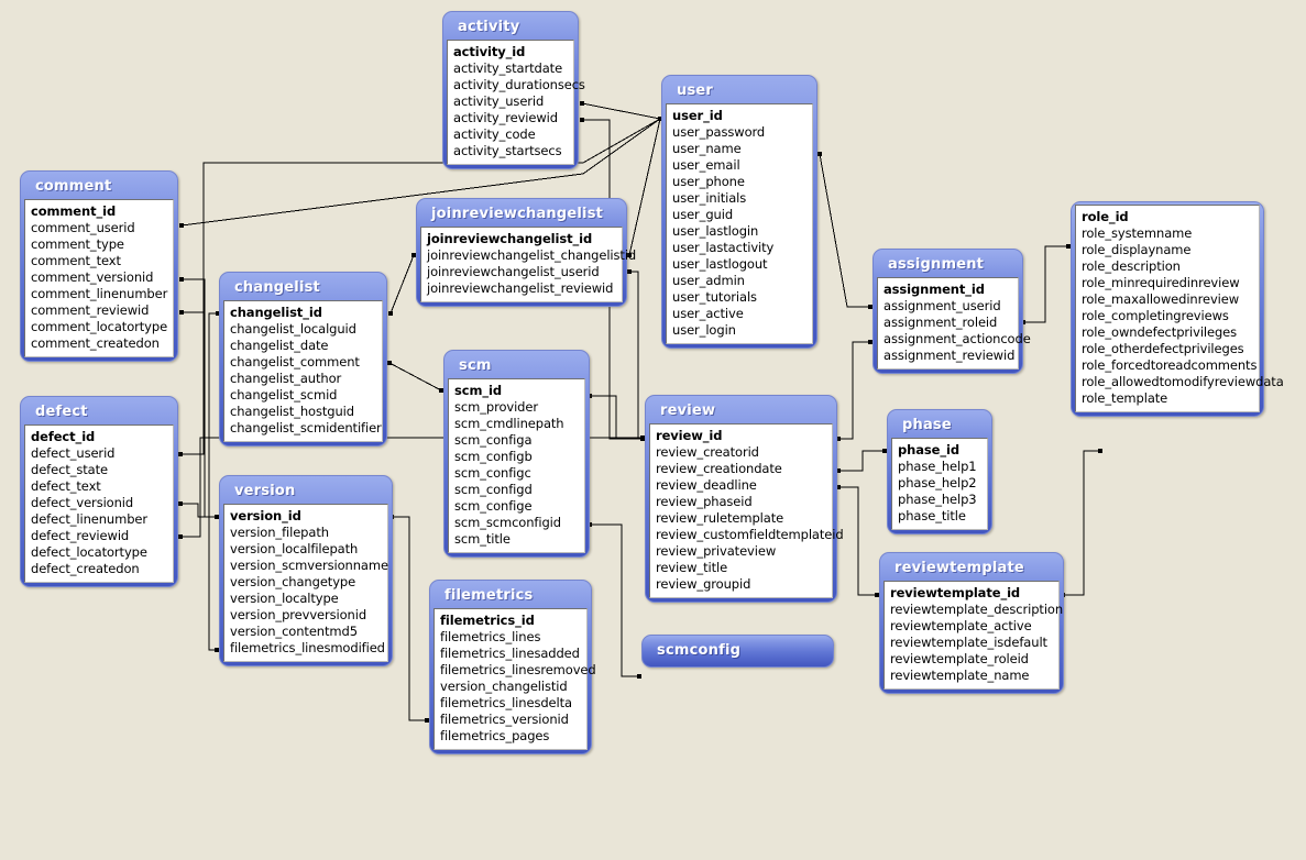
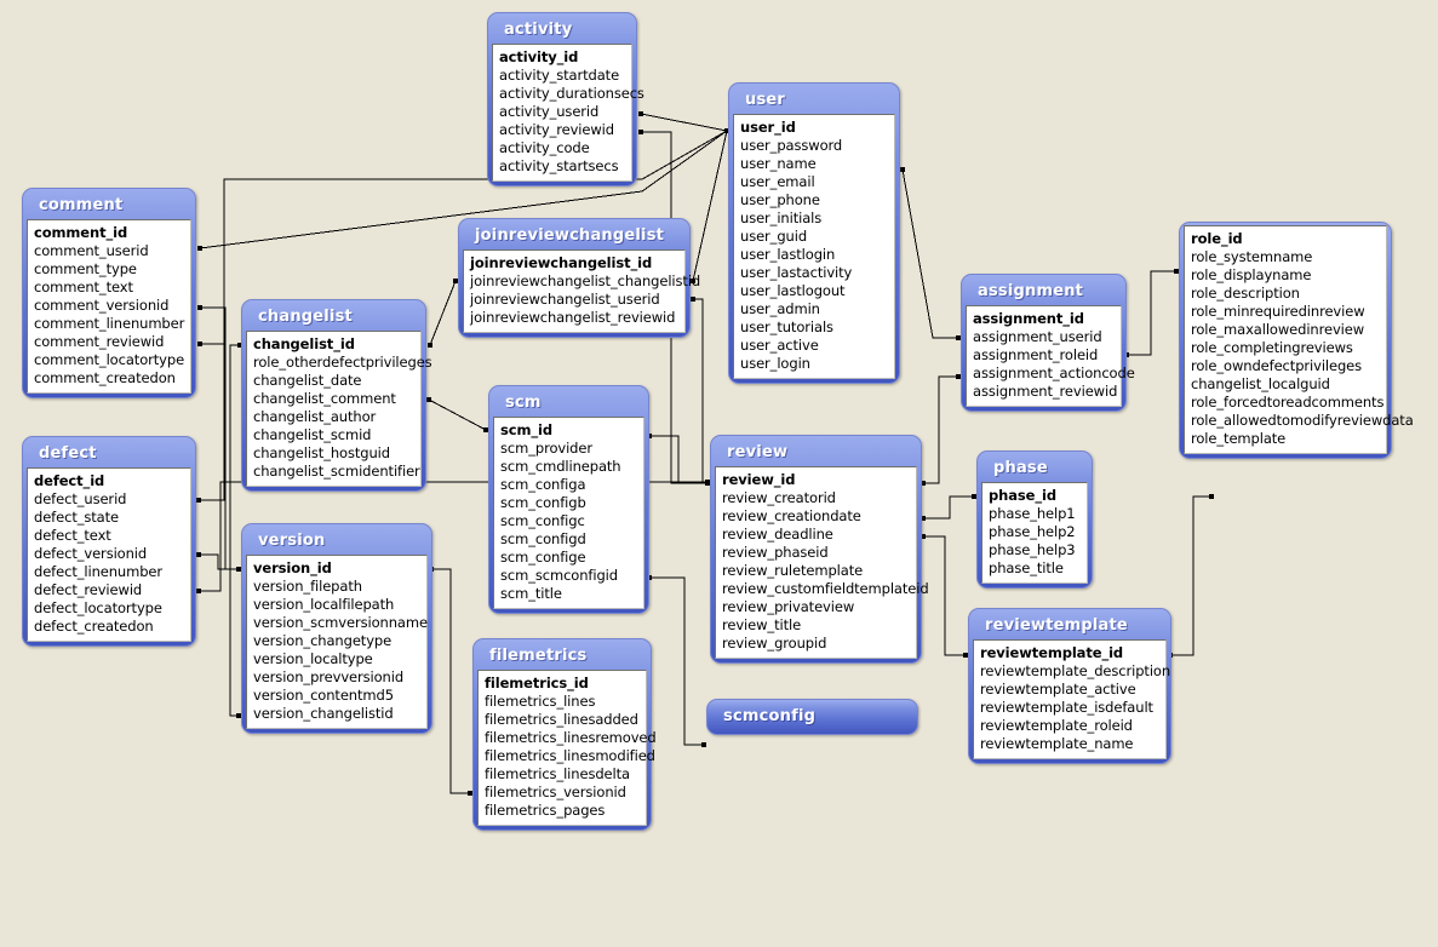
  activity
  activity_id
  activity_startdate
  activity_durationsecs
  activity_userid
  activity_reviewid
  activity_code
  activity_startsecs
  user
  user_id
  user_password
  user_name
  user_email
  user_phone
  user_initials
  user_guid
  user_lastlogin
  user_lastactivity
  user_lastlogout
  user_admin
  user_tutorials
  user_active
  user_login
  comment
  comment_id
  comment_userid
  comment_type
  comment_text
  comment_versionid
  comment_linenumber
  comment_reviewid
  comment_locatortype
  comment_createdon
  joinreviewchangelist
  joinreviewchangelist_id
  joinreviewchangelist_changelistid
  joinreviewchangelist_userid
  joinreviewchangelist_reviewid
  changelist
  changelist_id
- changelist_localguid
+ role_otherdefectprivileges
  changelist_date
  changelist_comment
  changelist_author
  changelist_scmid
  changelist_hostguid
  changelist_scmidentifier
  assignment
  assignment_id
  assignment_userid
  assignment_roleid
  assignment_actioncode
  assignment_reviewid
  role_id
  role_systemname
  role_displayname
  role_description
  role_minrequiredinreview
  role_maxallowedinreview
  role_completingreviews
  role_owndefectprivileges
- role_otherdefectprivileges
+ changelist_localguid
  role_forcedtoreadcomments
  role_allowedtomodifyreviewdata
  role_template
  defect
  defect_id
  defect_userid
  defect_state
  defect_text
  defect_versionid
  defect_linenumber
  defect_reviewid
  defect_locatortype
  defect_createdon
  scm
  scm_id
  scm_provider
  scm_cmdlinepath
  scm_configa
  scm_configb
  scm_configc
  scm_configd
  scm_confige
  scm_scmconfigid
  scm_title
  review
  review_id
  review_creatorid
  review_creationdate
  review_deadline
  review_phaseid
  review_ruletemplate
  review_customfieldtemplateid
  review_privateview
  review_title
  review_groupid
  phase
  phase_id
  phase_help1
  phase_help2
  phase_help3
  phase_title
  version
  version_id
  version_filepath
  version_localfilepath
  version_scmversionname
  version_changetype
  version_localtype
  version_prevversionid
  version_contentmd5
- filemetrics_linesmodified
+ version_changelistid
  reviewtemplate
  reviewtemplate_id
  reviewtemplate_description
  reviewtemplate_active
  reviewtemplate_isdefault
  reviewtemplate_roleid
  reviewtemplate_name
  filemetrics
  filemetrics_id
  filemetrics_lines
  filemetrics_linesadded
  filemetrics_linesremoved
- version_changelistid
+ filemetrics_linesmodified
  filemetrics_linesdelta
  filemetrics_versionid
  filemetrics_pages
  scmconfig
